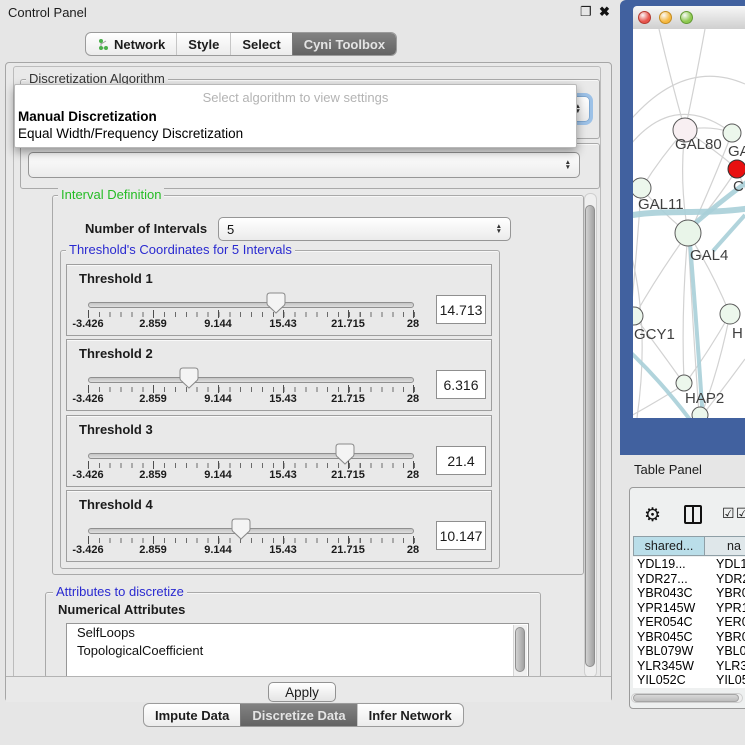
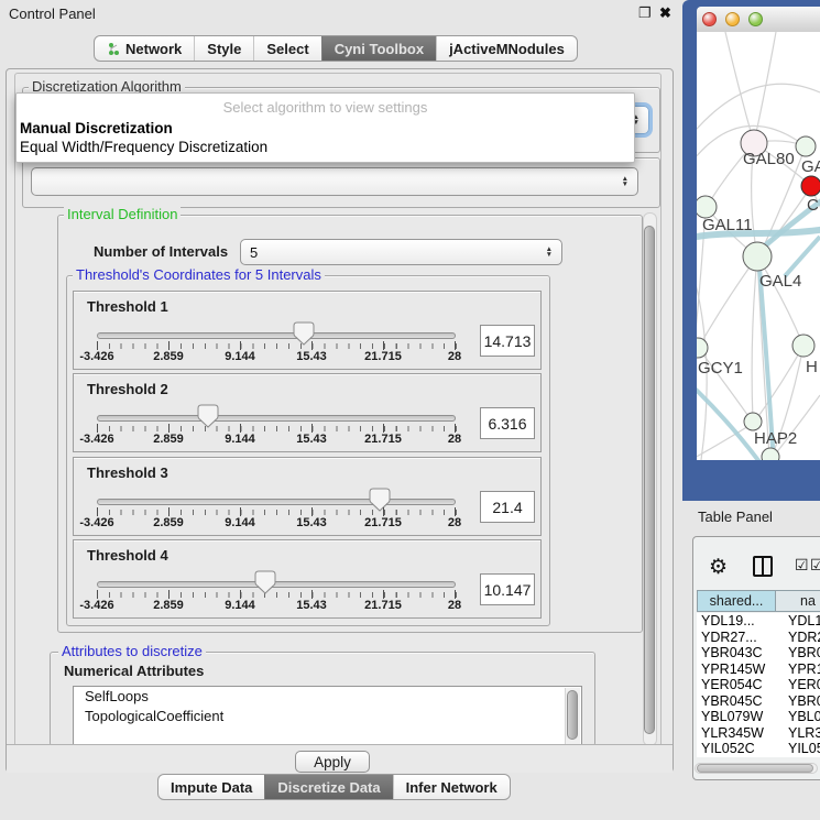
  Control Panel
  ❐
  ✖
  Network
  Style
  Select
  Cyni Toolbox
+ jActiveMNodules
  Discretization Algorithm
  Interval Definition
  Number of Intervals
  5
  Threshold's Coordinates for 5 Intervals
  Attributes to discretize
  Numerical Attributes
  SelfLoops
  TopologicalCoefficient
  Apply
  Impute Data
  Discretize Data
  Infer Network
  Select algorithm to view settings
  Manual Discretization
  Equal Width/Frequency Discretization
  GAL80
  C
  GAL11
  GAL4
  GCY1
  H
  HAP2
  Table Panel
  ⚙
  ☑
  ☑
  shared...
  na
  YDL19...
  YDL1
  YDR27...
  YBR043C
  YPR145W
  YER054C
  YBR045C
  YBL079W
  YBL0
  YLR345W
  YLR3
  YIL052C
  YIL0
  Threshold 1
  14.713
  -3.426
  2.859
  9.144
  15.43
  21.715
  28
  Threshold 2
  6.316
  -3.426
  2.859
  9.144
  15.43
  21.715
  28
  Threshold 3
  21.4
  -3.426
  2.859
  9.144
  15.43
  21.715
  28
  Threshold 4
  10.147
  -3.426
  2.859
  9.144
  15.43
  21.715
  28
